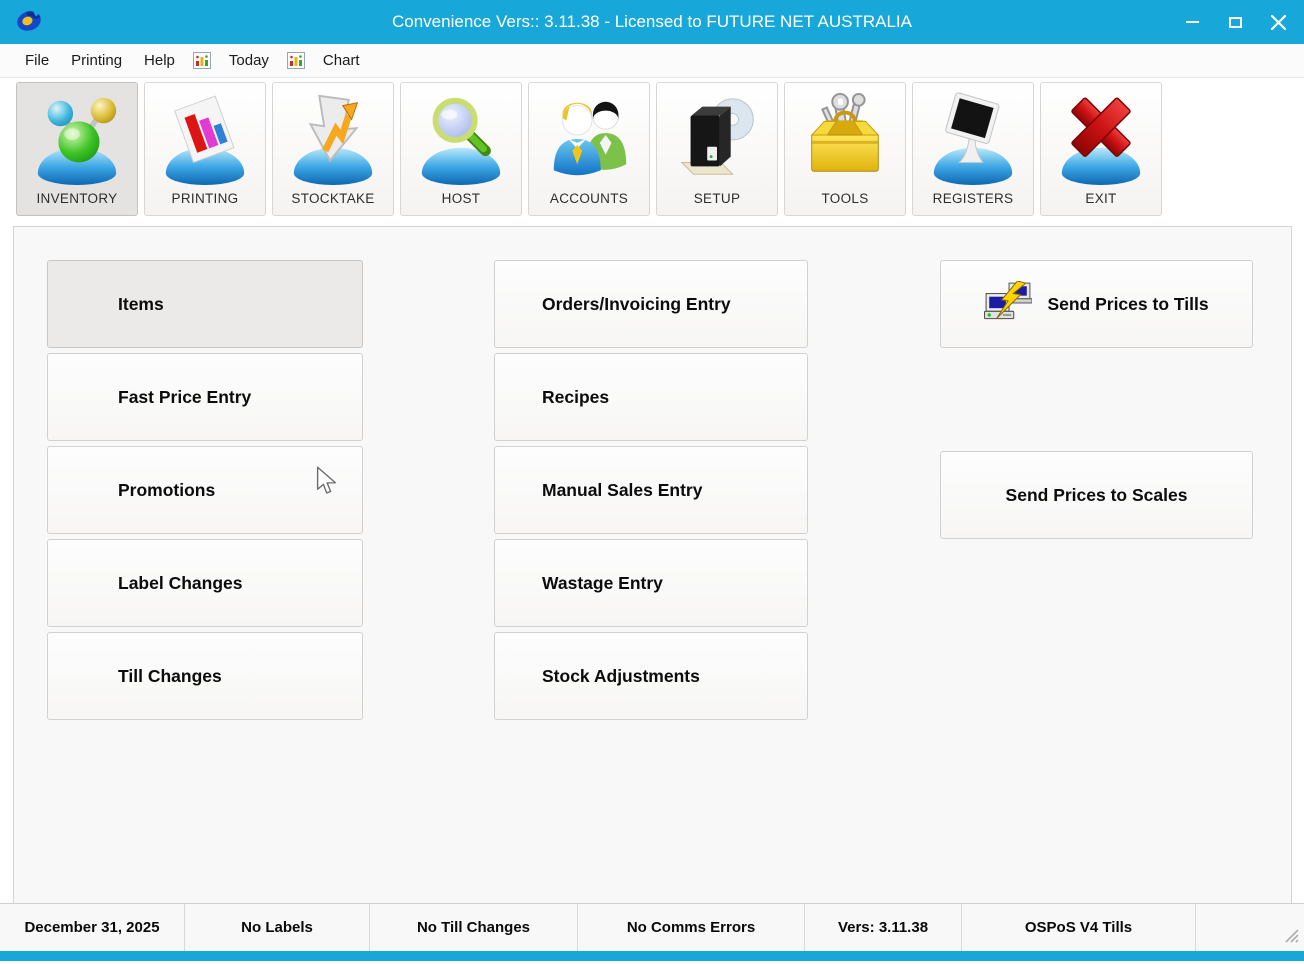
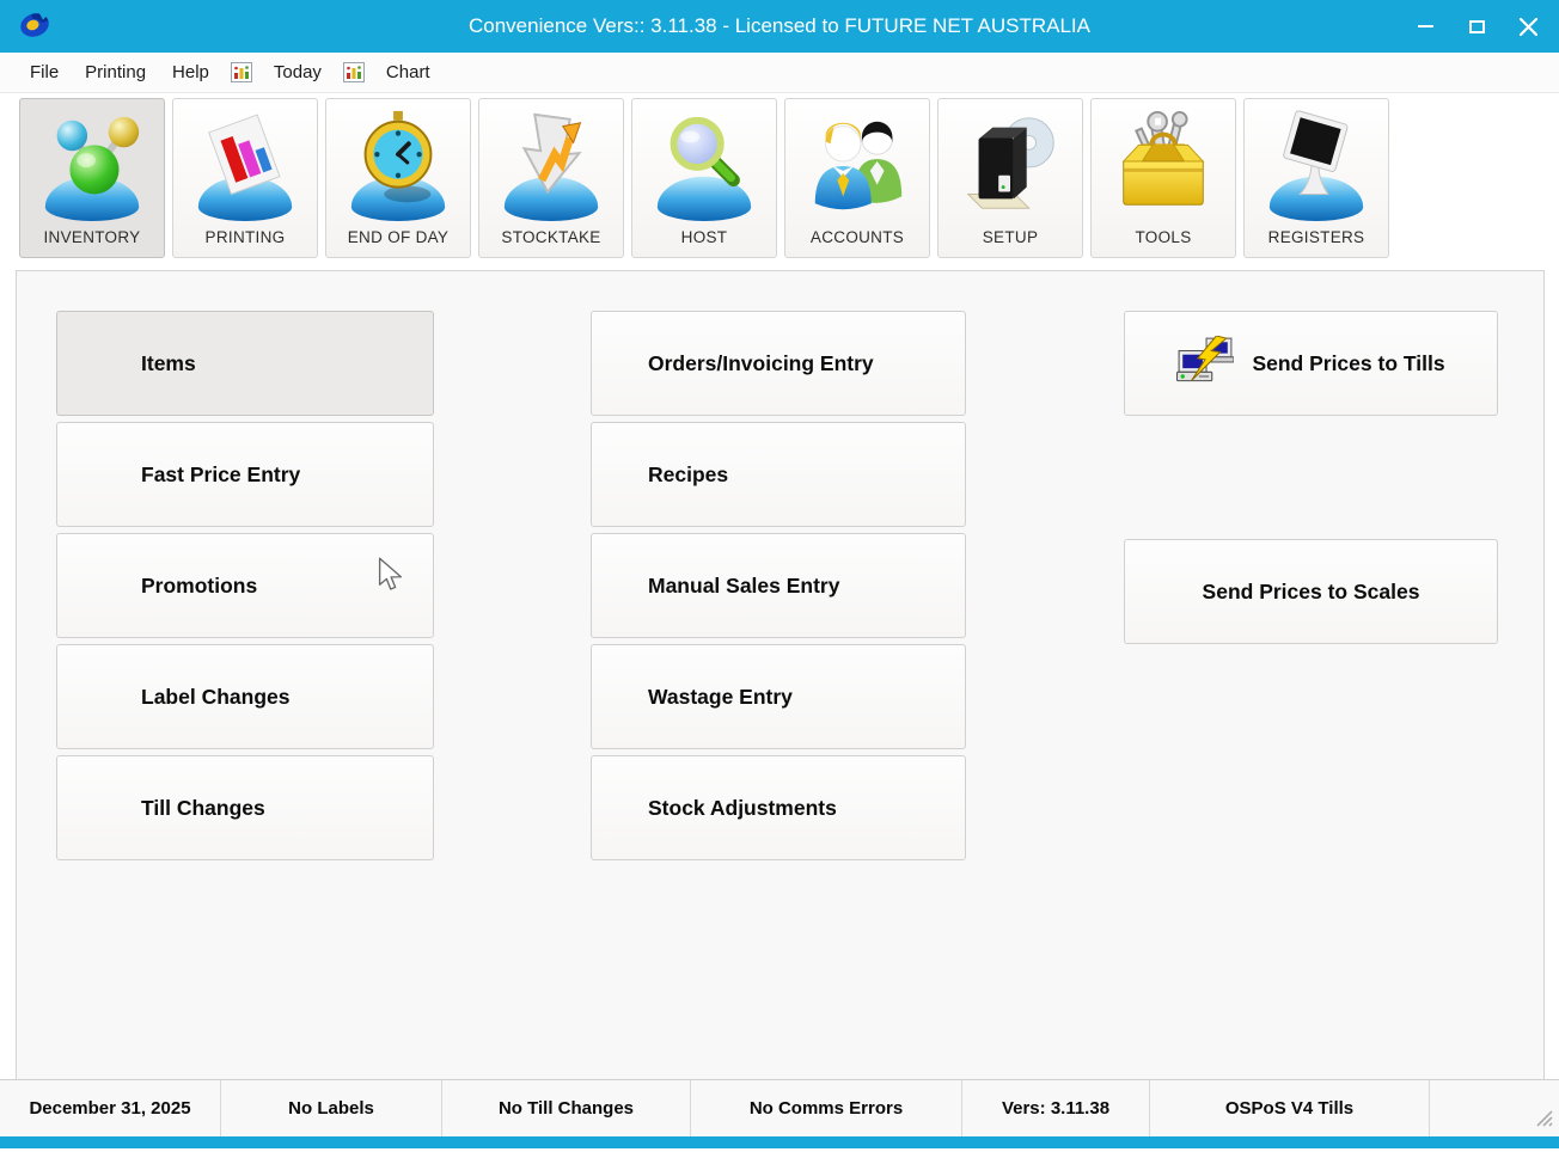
  Convenience Vers:: 3.11.38 - Licensed to FUTURE NET AUSTRALIA
  File
  Printing
  Help
  Today
  Chart
  INVENTORY
  PRINTING
+ END OF DAY
  STOCKTAKE
  HOST
  ACCOUNTS
  SETUP
  TOOLS
  REGISTERS
- EXIT
  Items
  Fast Price Entry
  Promotions
  Label Changes
  Till Changes
  Orders/Invoicing Entry
  Recipes
  Manual Sales Entry
  Wastage Entry
  Stock Adjustments
  Send Prices to Tills
  Send Prices to Scales
  December 31, 2025
  No Labels
  No Till Changes
  No Comms Errors
  Vers: 3.11.38
  OSPoS V4 Tills
